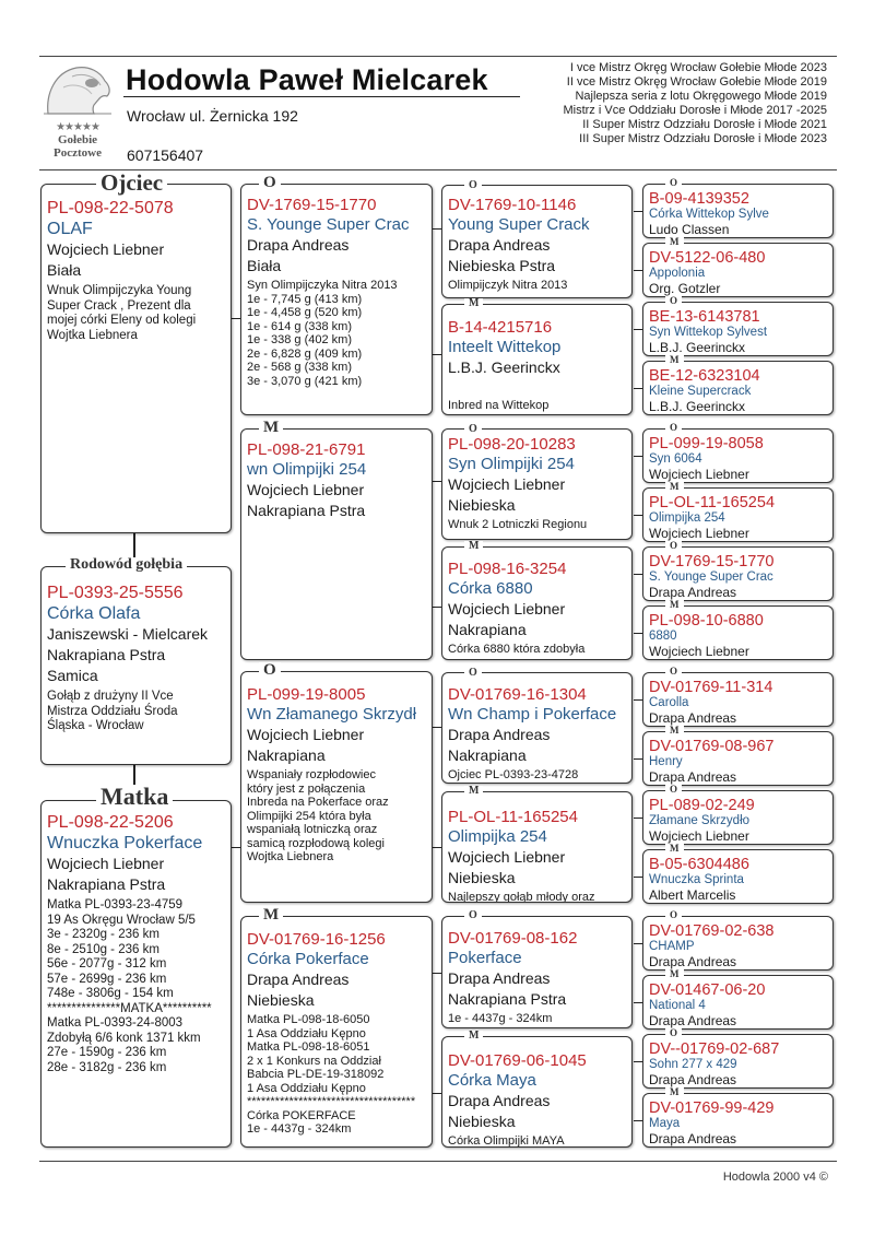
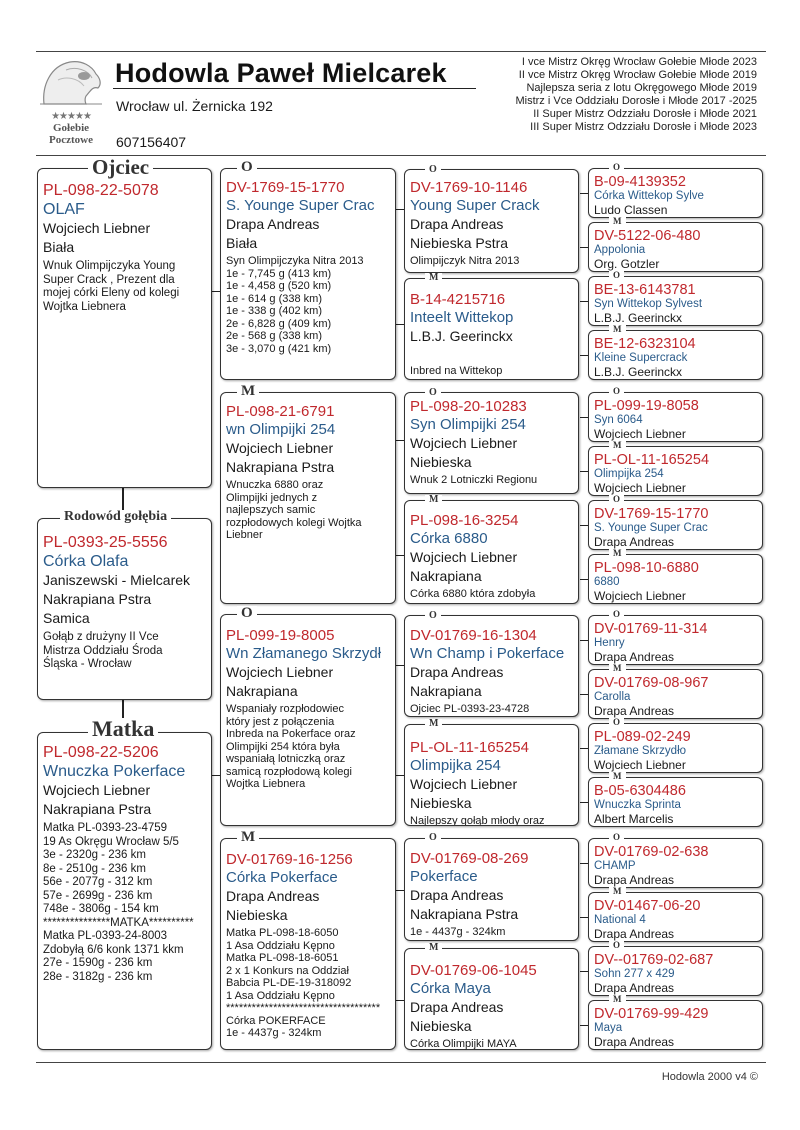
  ★★★★★
  Gołebie
  Pocztowe
  Hodowla Paweł Mielcarek
  Wrocław ul. Żernicka 192
  607156407
  I vce Mistrz Okręg Wrocław Gołebie Młode 2023
  II vce Mistrz Okręg Wrocław Gołebie Młode 2019
  Najlepsza seria z lotu Okręgowego Młode 2019
  Mistrz i Vce Oddziału Dorosłe i Młode 2017 -2025
  II Super Mistrz Odzziału Dorosłe i Młode 2021
  III Super Mistrz Odzziału Dorosłe i Młode 2023
  PL-098-22-5078
  OLAF
  Wojciech Liebner
  Biała
  Wnuk Olimpijczyka Young
  Super Crack , Prezent dla
  mojej córki Eleny od kolegi
  Wojtka Liebnera
  Ojciec
  PL-0393-25-5556
  Córka Olafa
  Janiszewski - Mielcarek
  Nakrapiana Pstra
  Samica
  Gołąb z drużyny II Vce
  Mistrza Oddziału Środa
  Śląska - Wrocław
  Rodowód gołębia
  PL-098-22-5206
  Wnuczka Pokerface
  Wojciech Liebner
  Nakrapiana Pstra
  Matka PL-0393-23-4759
  19 As Okręgu Wrocław 5/5
  3e - 2320g - 236 km
  8e - 2510g - 236 km
  56e - 2077g - 312 km
  57e - 2699g - 236 km
  748e - 3806g - 154 km
  ***************MATKA**********
  Matka PL-0393-24-8003
  Zdobyłą 6/6 konk 1371 kkm
  27e - 1590g - 236 km
  28e - 3182g - 236 km
  Matka
  DV-1769-15-1770
  S. Younge Super Crac
  Drapa Andreas
  Biała
  Syn Olimpijczyka Nitra 2013
  1e - 7,745 g (413 km)
  1e - 4,458 g (520 km)
  1e - 614 g (338 km)
  1e - 338 g (402 km)
  2e - 6,828 g (409 km)
  2e - 568 g (338 km)
  3e - 3,070 g (421 km)
  O
  PL-098-21-6791
  wn Olimpijki 254
  Wojciech Liebner
  Nakrapiana Pstra
+ Wnuczka 6880 oraz
+ Olimpijki jednych z
+ najlepszych samic
+ rozpłodowych kolegi Wojtka
+ Liebner
  M
  PL-099-19-8005
  Wn Złamanego Skrzydł
  Wojciech Liebner
  Nakrapiana
  Wspaniały rozpłodowiec
  który jest z połączenia
  Inbreda na Pokerface oraz
  Olimpijki 254 która była
  wspaniałą lotniczką oraz
  samicą rozpłodową kolegi
  Wojtka Liebnera
  O
  DV-01769-16-1256
  Córka Pokerface
  Drapa Andreas
  Niebieska
  Matka PL-098-18-6050
  1 Asa Oddziału Kępno
  Matka PL-098-18-6051
  2 x 1 Konkurs na Oddział
  Babcia PL-DE-19-318092
  1 Asa Oddziału Kępno
  ************************************
  Córka POKERFACE
  1e - 4437g - 324km
  M
  DV-1769-10-1146
  Young Super Crack
  Drapa Andreas
  Niebieska Pstra
  Olimpijczyk Nitra 2013
  O
  B-14-4215716
  Inteelt Wittekop
  L.B.J. Geerinckx
  Inbred na Wittekop
  M
  PL-098-20-10283
  Syn Olimpijki 254
  Wojciech Liebner
  Niebieska
  Wnuk 2 Lotniczki Regionu
  O
  PL-098-16-3254
  Córka 6880
  Wojciech Liebner
  Nakrapiana
  Córka 6880 która zdobyła
  M
  DV-01769-16-1304
  Wn Champ i Pokerface
  Drapa Andreas
  Nakrapiana
  Ojciec PL-0393-23-4728
  O
  PL-OL-11-165254
  Olimpijka 254
  Wojciech Liebner
  Niebieska
  Najlepszy gołąb młody oraz
  M
- DV-01769-08-162
+ DV-01769-08-269
  Pokerface
  Drapa Andreas
  Nakrapiana Pstra
  1e - 4437g - 324km
  O
  DV-01769-06-1045
  Córka Maya
  Drapa Andreas
  Niebieska
  Córka Olimpijki MAYA
  M
  B-09-4139352
  Córka Wittekop Sylve
  Ludo Classen
  O
  DV-5122-06-480
  Appolonia
  Org. Gotzler
  M
  BE-13-6143781
  Syn Wittekop Sylvest
  L.B.J. Geerinckx
  O
  BE-12-6323104
  Kleine Supercrack
  L.B.J. Geerinckx
  M
  PL-099-19-8058
  Syn 6064
  Wojciech Liebner
  O
  PL-OL-11-165254
  Olimpijka 254
  Wojciech Liebner
  M
  DV-1769-15-1770
  S. Younge Super Crac
  Drapa Andreas
  O
  PL-098-10-6880
  6880
  Wojciech Liebner
  M
  DV-01769-11-314
- Carolla
+ Henry
  Drapa Andreas
  O
  DV-01769-08-967
- Henry
+ Carolla
  Drapa Andreas
  M
  PL-089-02-249
  Złamane Skrzydło
  Wojciech Liebner
  O
  B-05-6304486
  Wnuczka Sprinta
  Albert Marcelis
  M
  DV-01769-02-638
  CHAMP
  Drapa Andreas
  O
  DV-01467-06-20
  National 4
  Drapa Andreas
  M
  DV--01769-02-687
  Sohn 277 x 429
  Drapa Andreas
  O
  DV-01769-99-429
  Maya
  Drapa Andreas
  M
  Hodowla 2000 v4 ©
